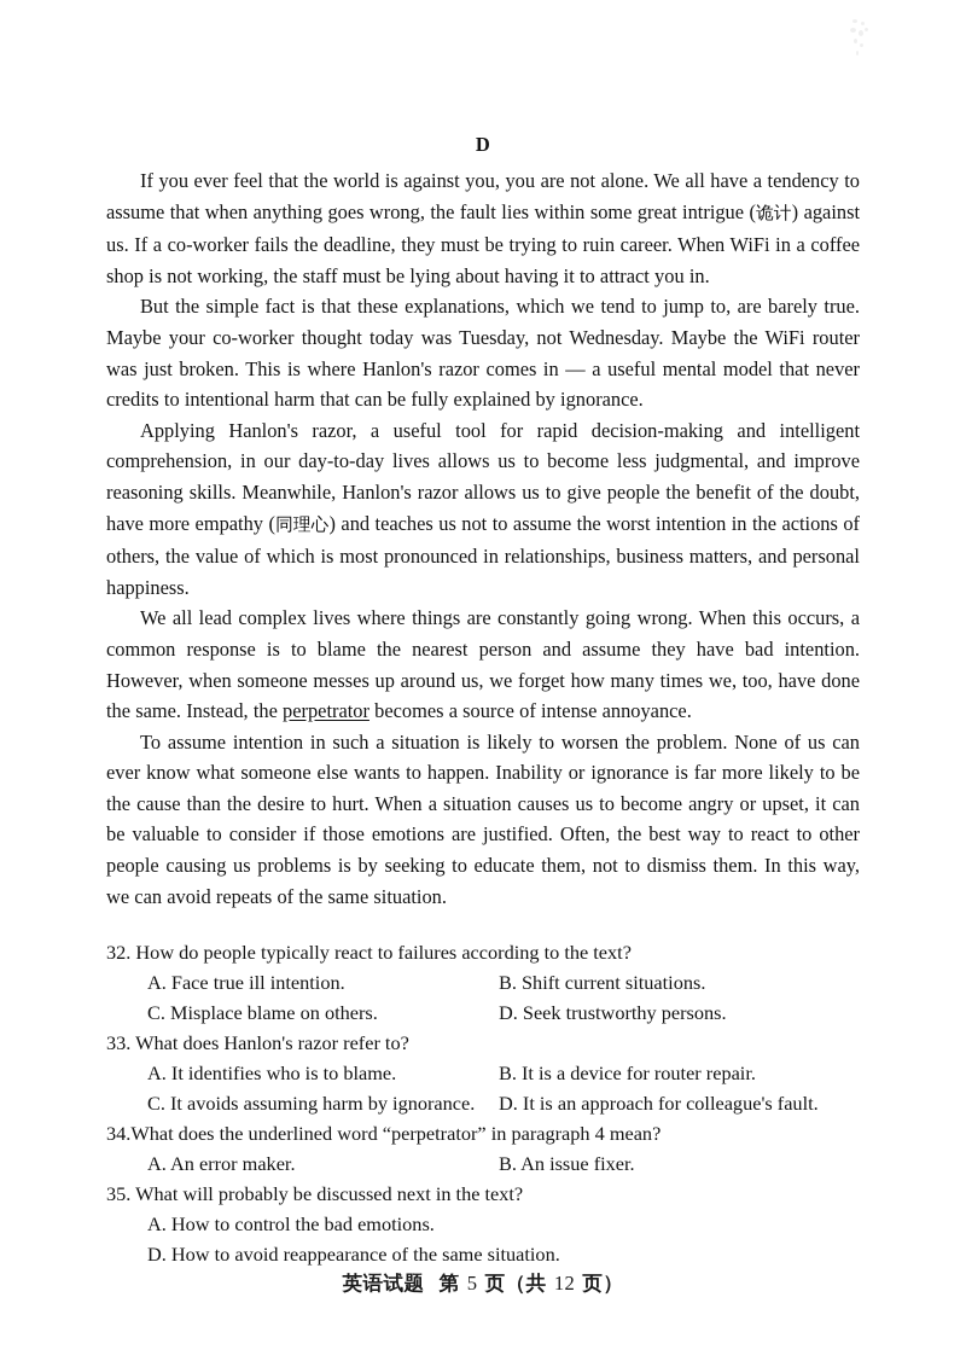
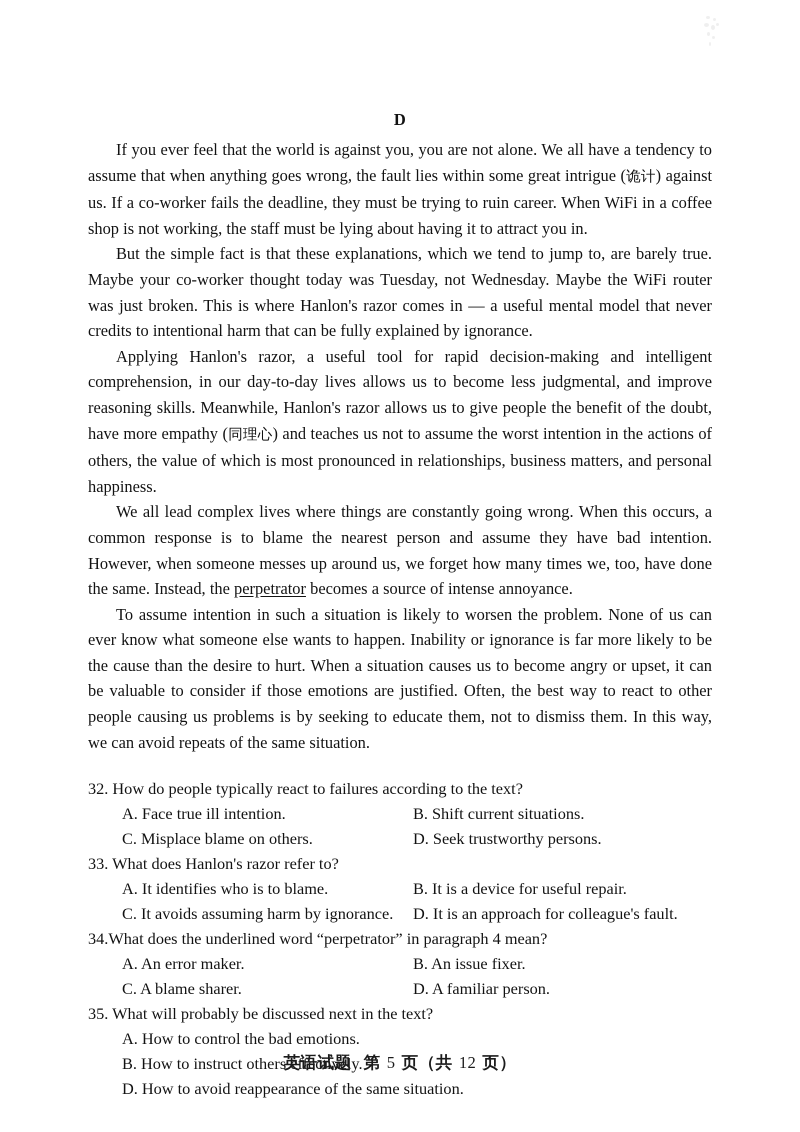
  D
  If you ever feel that the world is against you, you are not alone. We all have a tendency to assume that when anything goes wrong, the fault lies within some great intrigue (诡计) against us. If a co-worker fails the deadline, they must be trying to ruin career. When WiFi in a coffee shop is not working, the staff must be lying about having it to attract you in.
  But the simple fact is that these explanations, which we tend to jump to, are barely true. Maybe your co-worker thought today was Tuesday, not Wednesday. Maybe the WiFi router was just broken. This is where Hanlon's razor comes in — a useful mental model that never credits to intentional harm that can be fully explained by ignorance.
  Applying Hanlon's razor, a useful tool for rapid decision-making and intelligent comprehension, in our day-to-day lives allows us to become less judgmental, and improve reasoning skills. Meanwhile, Hanlon's razor allows us to give people the benefit of the doubt, have more empathy (同理心) and teaches us not to assume the worst intention in the actions of others, the value of which is most pronounced in relationships, business matters, and personal happiness.
  We all lead complex lives where things are constantly going wrong. When this occurs, a common response is to blame the nearest person and assume they have bad intention. However, when someone messes up around us, we forget how many times we, too, have done the same. Instead, the perpetrator becomes a source of intense annoyance.
  To assume intention in such a situation is likely to worsen the problem. None of us can ever know what someone else wants to happen. Inability or ignorance is far more likely to be the cause than the desire to hurt. When a situation causes us to become angry or upset, it can be valuable to consider if those emotions are justified. Often, the best way to react to other people causing us problems is by seeking to educate them, not to dismiss them. In this way, we can avoid repeats of the same situation.
  32. How do people typically react to failures according to the text?
  A. Face true ill intention.
  B. Shift current situations.
  C. Misplace blame on others.
  D. Seek trustworthy persons.
  33. What does Hanlon's razor refer to?
  A. It identifies who is to blame.
- B. It is a device for router repair.
+ B. It is a device for useful repair.
  C. It avoids assuming harm by ignorance.
  D. It is an approach for colleague's fault.
  34.What does the underlined word “perpetrator” in paragraph 4 mean?
  A. An error maker.
  B. An issue fixer.
+ C. A blame sharer.
+ D. A familiar person.
  35. What will probably be discussed next in the text?
  A. How to control the bad emotions.
+ B. How to instruct others effectively.
  D. How to avoid reappearance of the same situation.
  英语试题 第 5 页（共 12 页）
